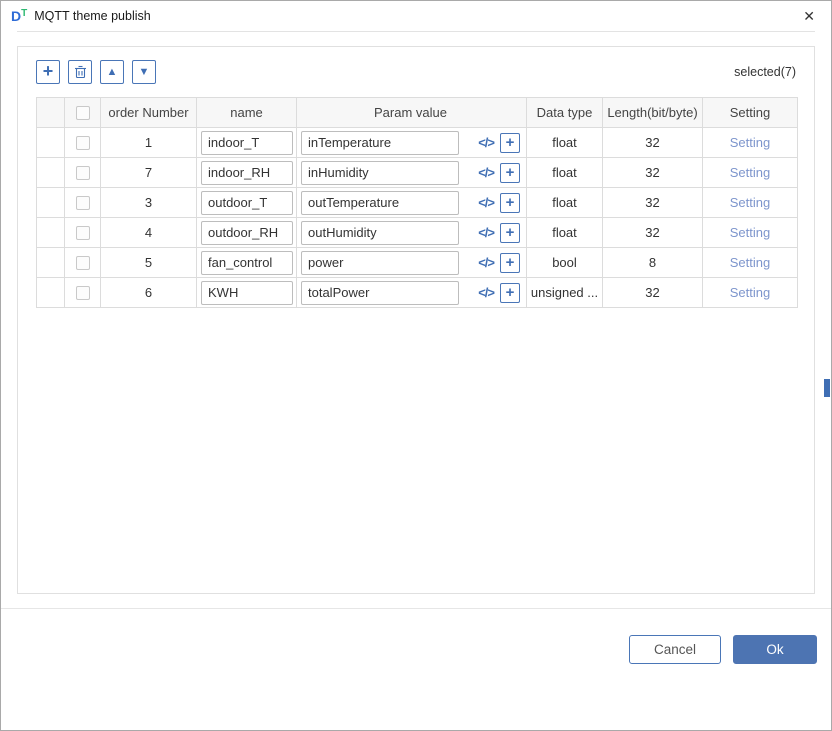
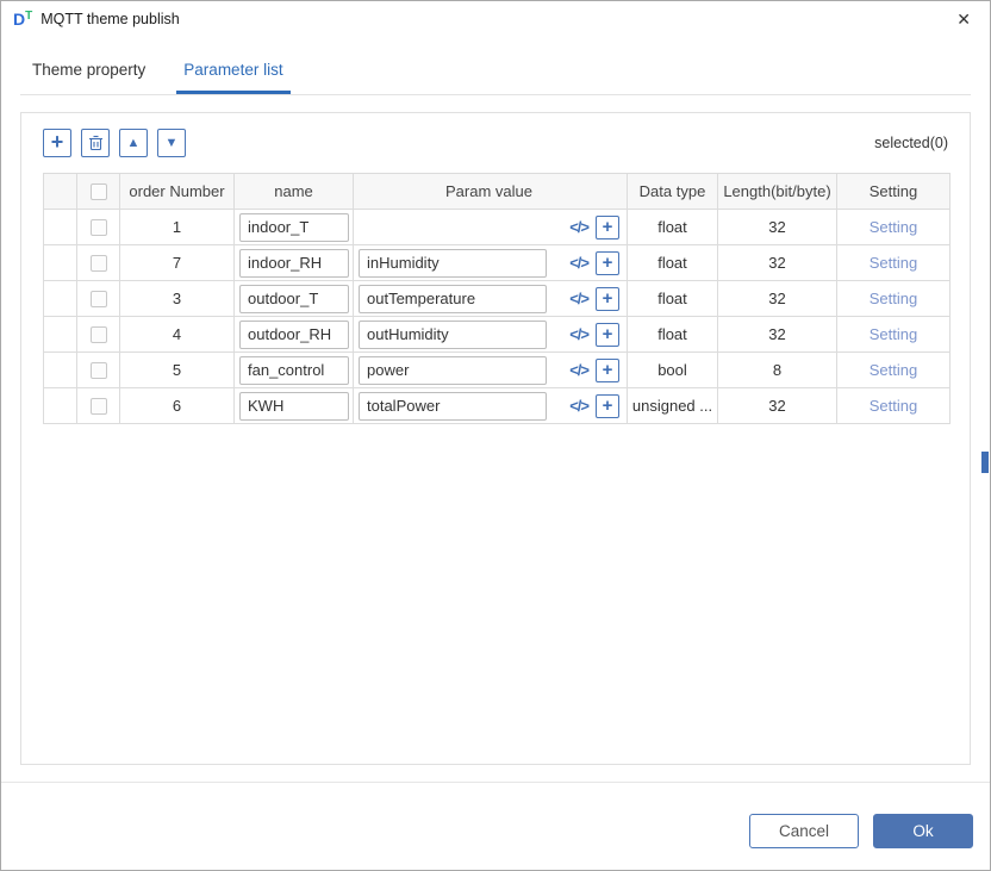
  DT
  MQTT theme publish
  ✕
+ Theme property
+ Parameter list
  +
  ▲
  ▼
- selected(7)
+ selected(0)
  order Number
  name
  Param value
  Data type
  Length(bit/byte)
  Setting
  1
  indoor_T
- inTemperature
  </>
  +
  float
  32
  Setting
  7
  indoor_RH
  inHumidity
  </>
  +
  float
  32
  Setting
  3
  outdoor_T
  outTemperature
  </>
  +
  float
  32
  Setting
  4
  outdoor_RH
  outHumidity
  </>
  +
  float
  32
  Setting
  5
  fan_control
  power
  </>
  +
  bool
  8
  Setting
  6
  KWH
  totalPower
  </>
  +
  unsigned ...
  32
  Setting
  Cancel
  Ok
